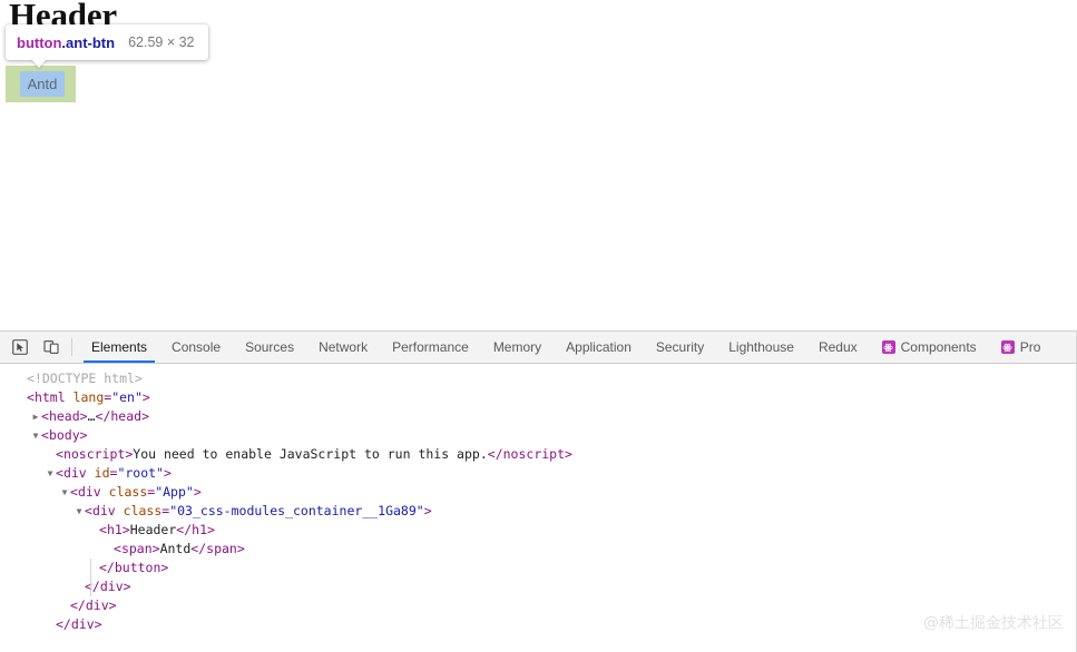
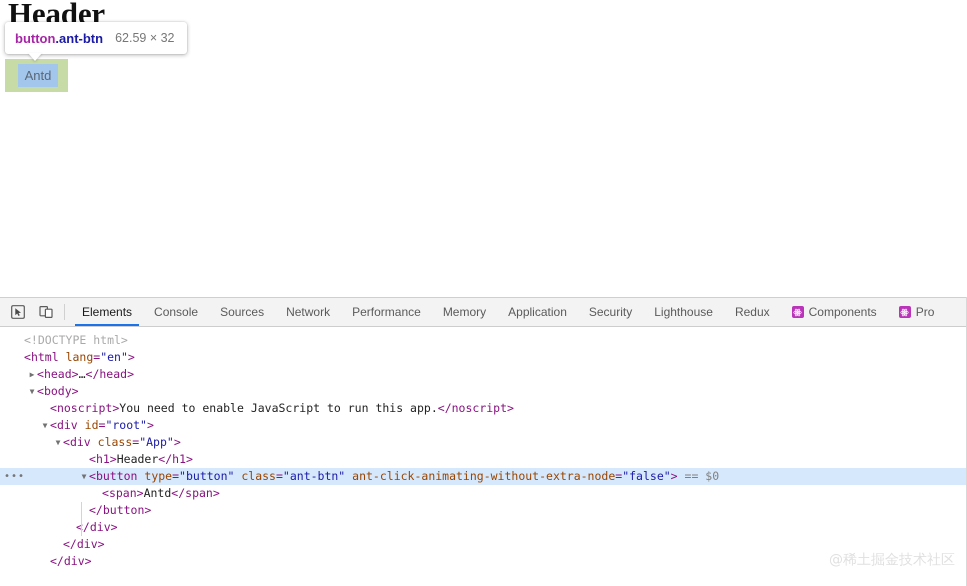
  Header
  Antd
  button
  .ant-btn
  62.59 × 32
  Elements
  Console
  Sources
  Network
  Performance
  Memory
  Application
  Security
  Lighthouse
  Redux
  Components
  Pro
  <!DOCTYPE html>
  <html lang="en">
  <head>…</head>
  <body>
  <noscript>You need to enable JavaScript to run this app.</noscript>
  <div id="root">
  <div class="App">
- <div class="03_css-modules_container__1Ga89">
  <h1>Header</h1>
+ •••
+ <button type="button" class="ant-btn" ant-click-animating-without-extra-node="false"> == $0
  <span>Antd</span>
  </button>
  </div>
  </div>
  </div>
  @稀土掘金技术社区
